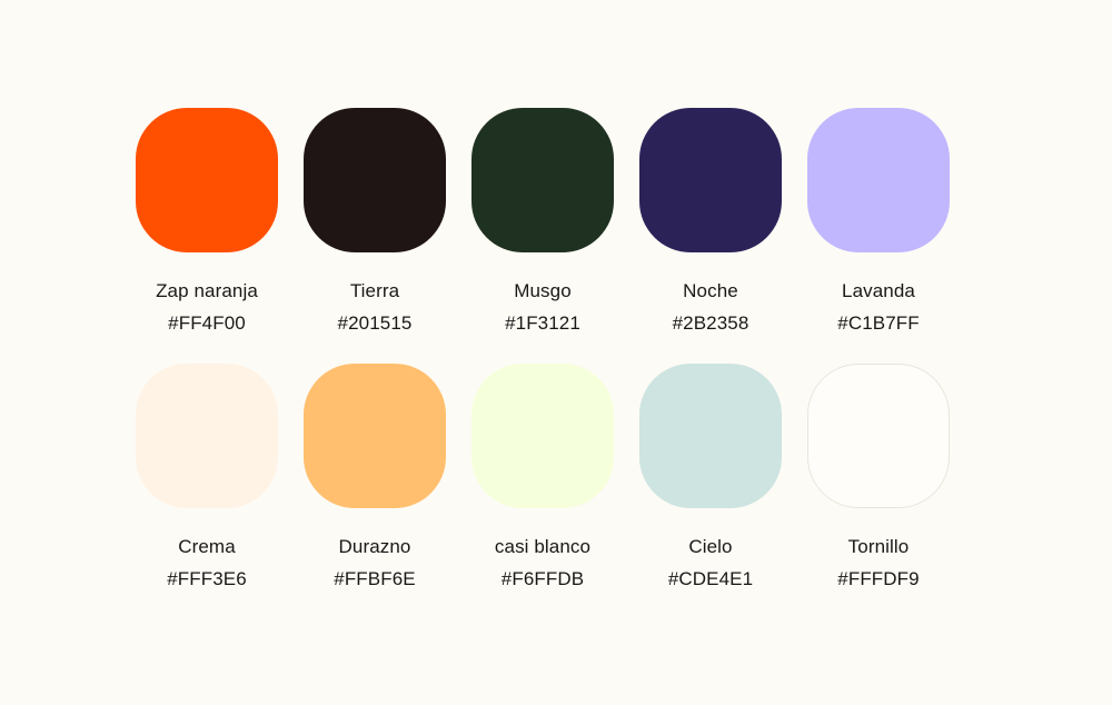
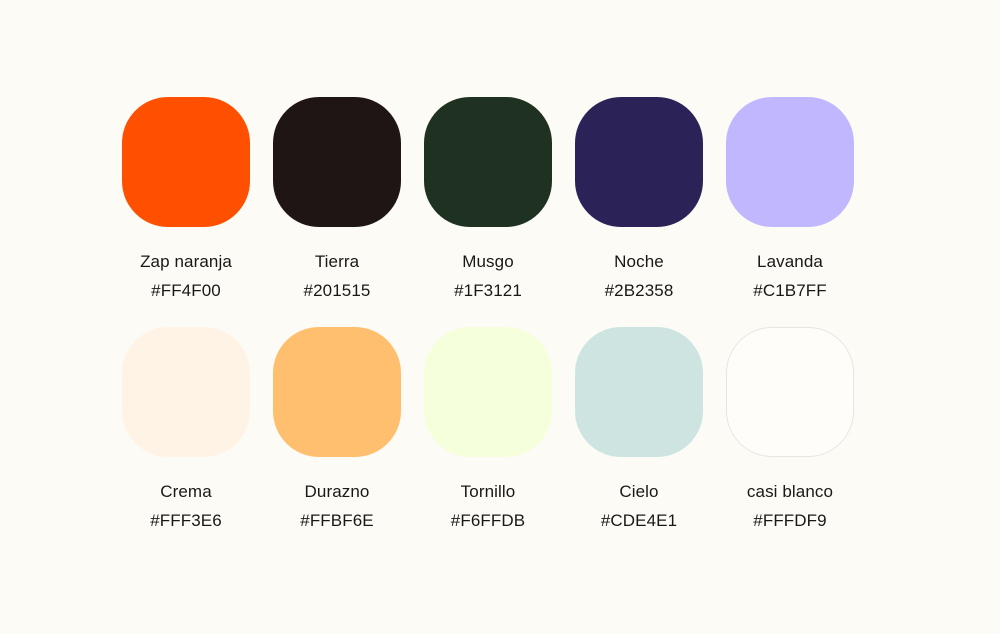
  Zap naranja
  #FF4F00
  Tierra
  #201515
  Musgo
  #1F3121
  Noche
  #2B2358
  Lavanda
  #C1B7FF
  Crema
  #FFF3E6
  Durazno
  #FFBF6E
- casi blanco
+ Tornillo
  #F6FFDB
  Cielo
  #CDE4E1
- Tornillo
+ casi blanco
  #FFFDF9
